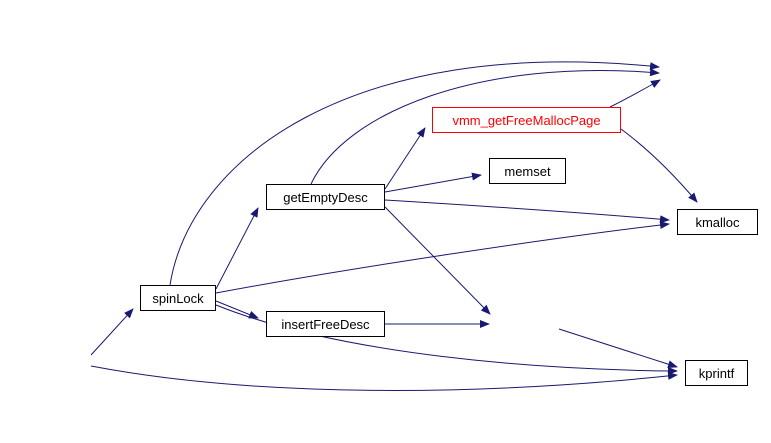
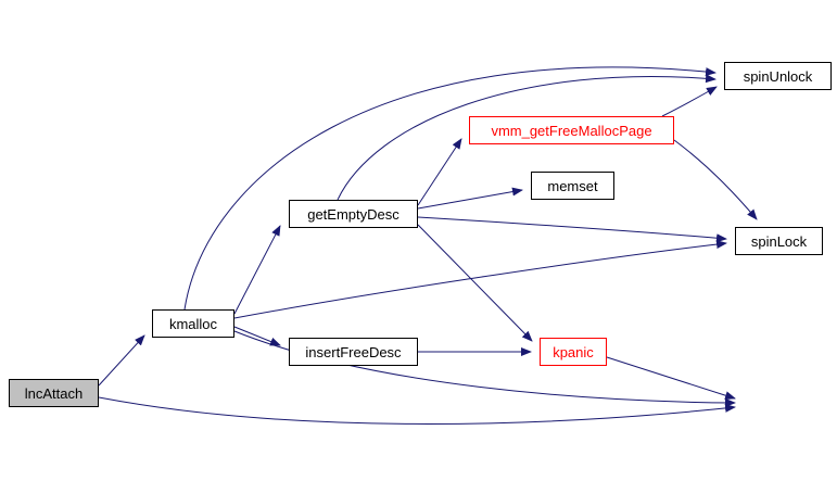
+ lncAttach
- spinLock
+ kmalloc
  getEmptyDesc
  insertFreeDesc
  vmm_getFreeMallocPage
  memset
+ kpanic
+ spinUnlock
- kmalloc
+ spinLock
- kprintf
